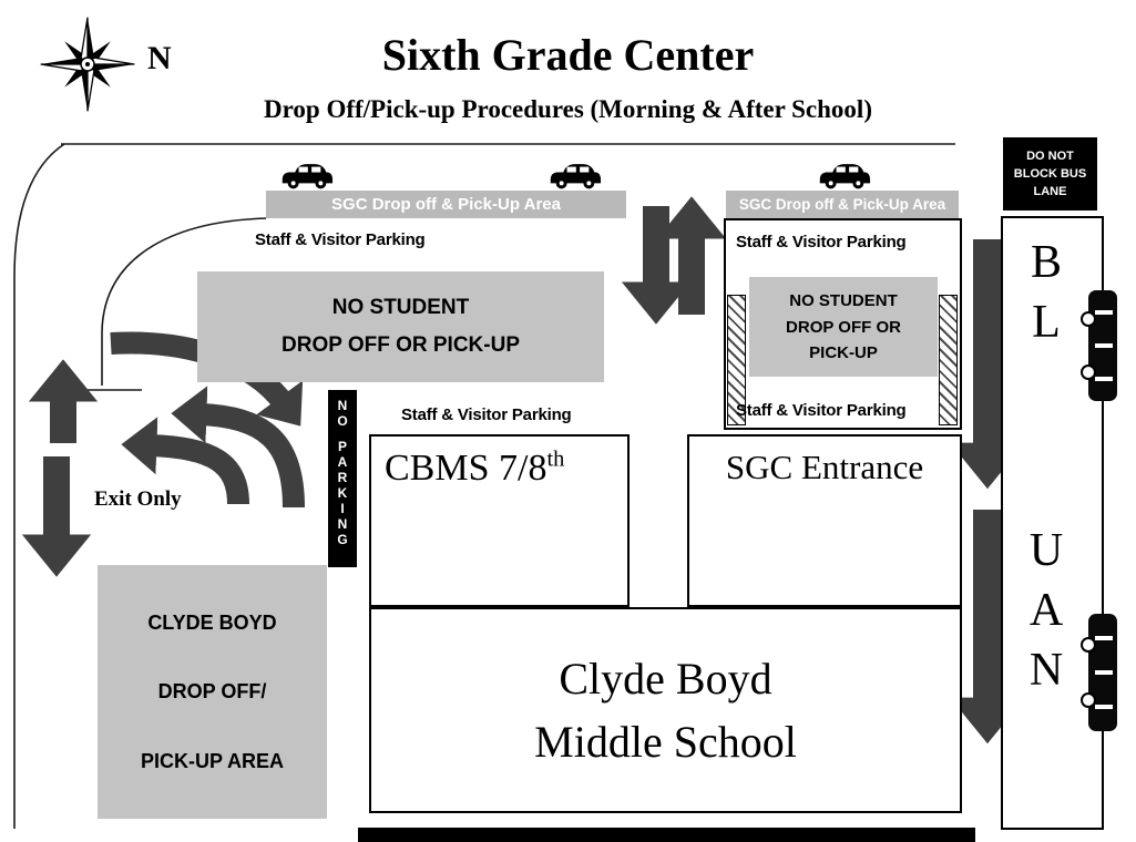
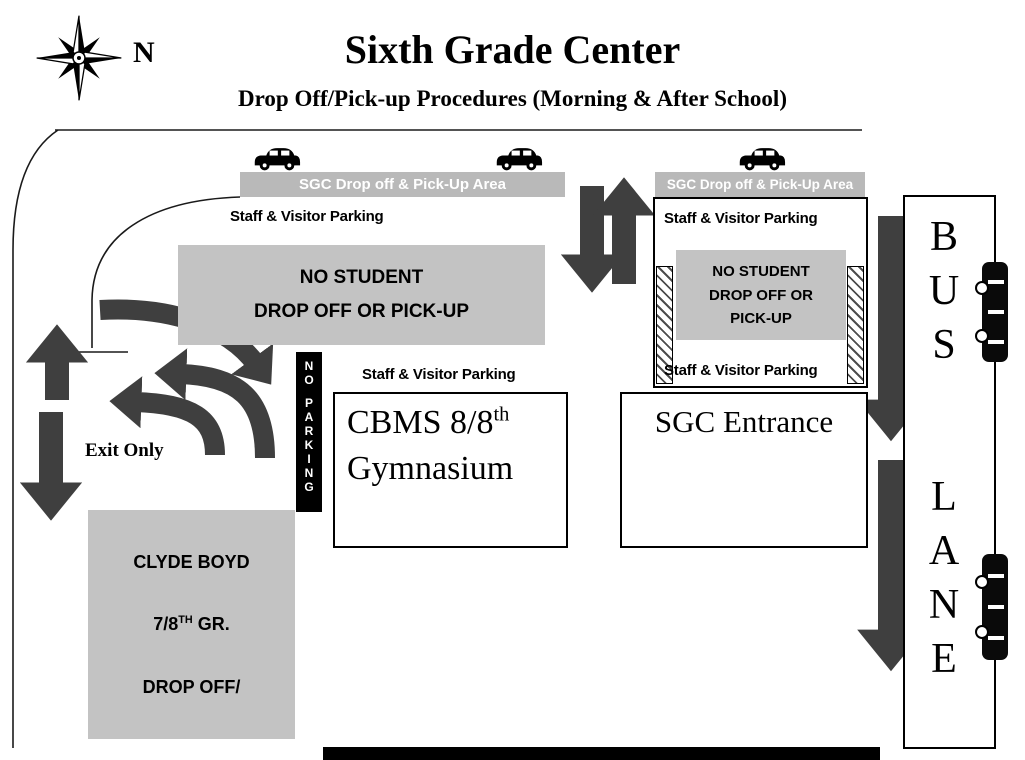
  N
  Sixth Grade Center
  Drop Off/Pick-up Procedures (Morning & After School)
- DO NOT
- BLOCK BUS
- LANE
  B
- L
+ U
+ S
- U
+ L
  A
  N
+ E
  SGC Drop off & Pick-Up Area
  SGC Drop off & Pick-Up Area
  Staff & Visitor Parking
  Staff & Visitor Parking
  Staff & Visitor Parking
  Staff & Visitor Parking
  NO STUDENT
  DROP OFF OR PICK-UP
  NO STUDENT
  DROP OFF OR
  PICK-UP
  N
  O
  P
  A
  R
  K
  I
  N
  G
- CBMS 7/8th
+ CBMS 8/8th
+ Gymnasium
  SGC Entrance
- Clyde Boyd
- Middle School
  Exit Only
  CLYDE BOYD
+ 7/8TH GR.
  DROP OFF/
- PICK-UP AREA
